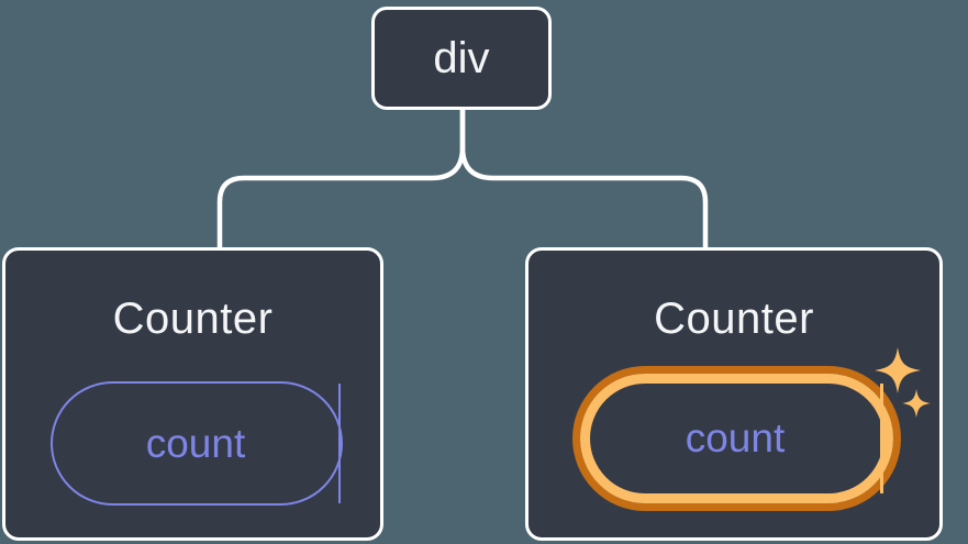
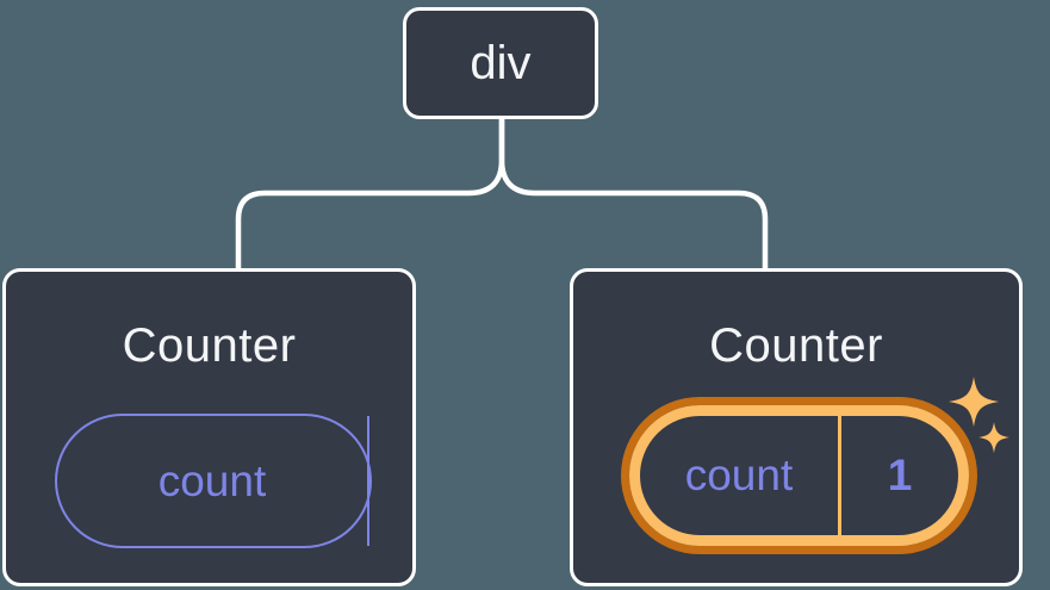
  div
  Counter
  count
  Counter
  count
+ 1
